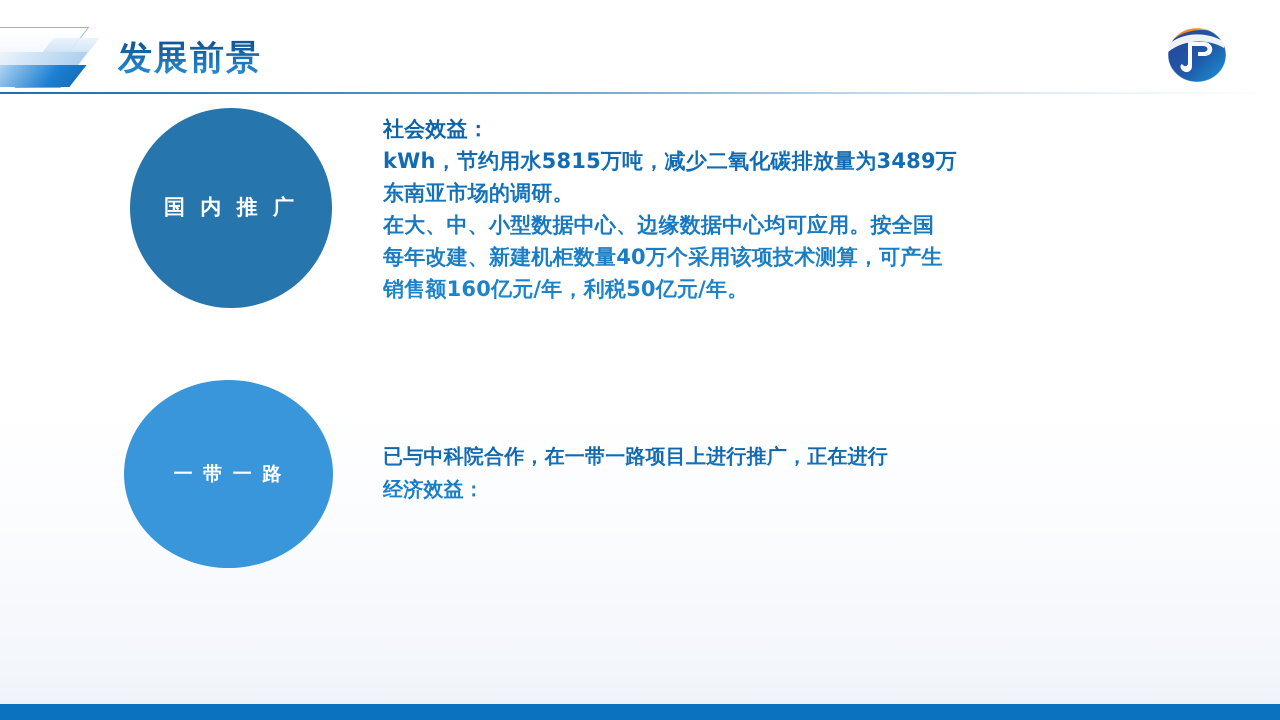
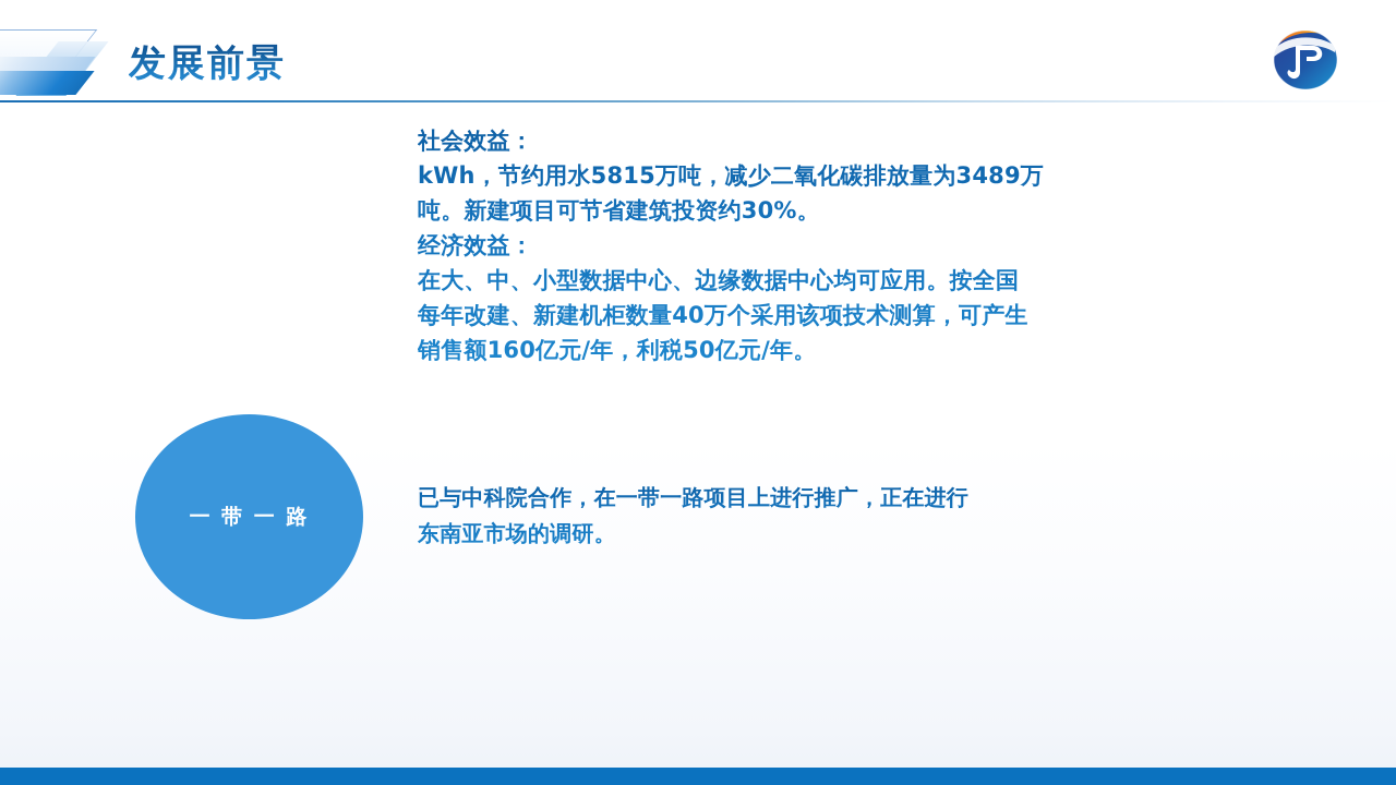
  发展前景
- 国 内 推 广
  社会效益：
  kWh，节约用水5815万吨，减少二氧化碳排放量为3489万
+ 吨。新建项目可节省建筑投资约30%。
- 东南亚市场的调研。
+ 经济效益：
  在大、中、小型数据中心、边缘数据中心均可应用。按全国
  每年改建、新建机柜数量40万个采用该项技术测算，可产生
  销售额160亿元/年，利税50亿元/年。
  一 带 一 路
  已与中科院合作，在一带一路项目上进行推广，正在进行
- 经济效益：
+ 东南亚市场的调研。
